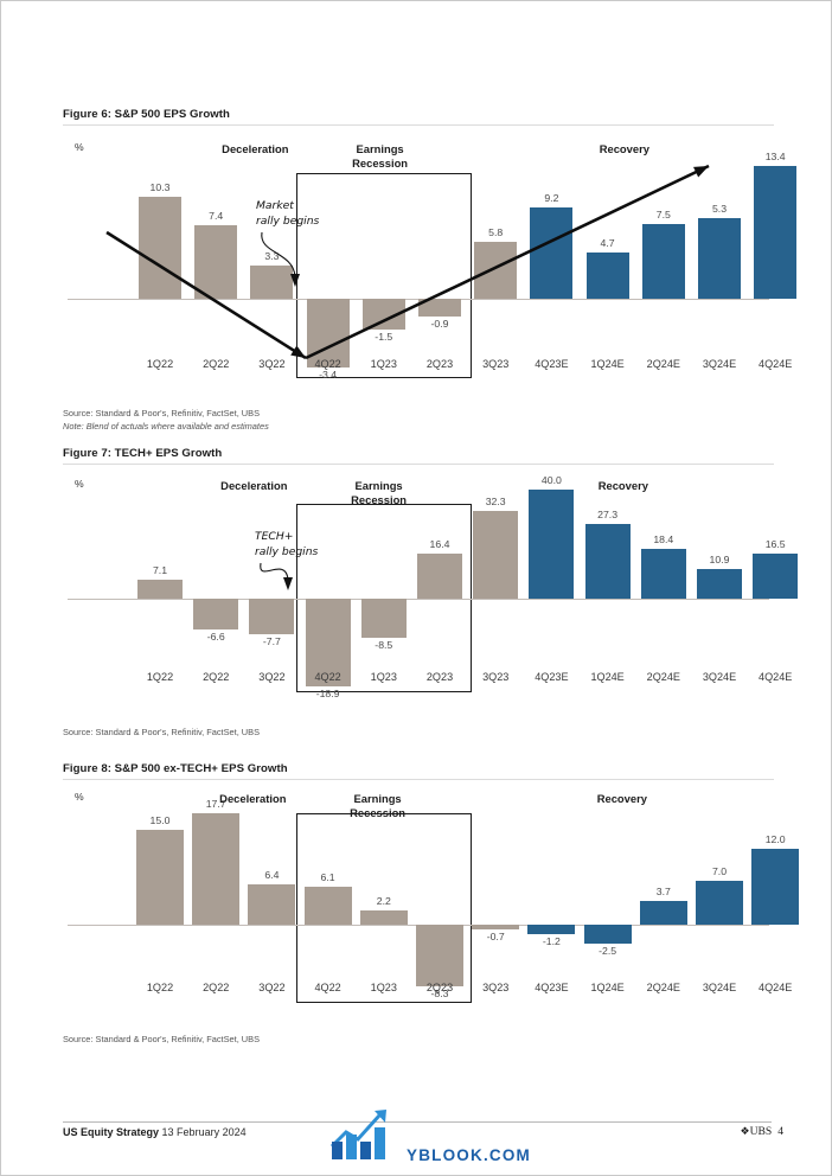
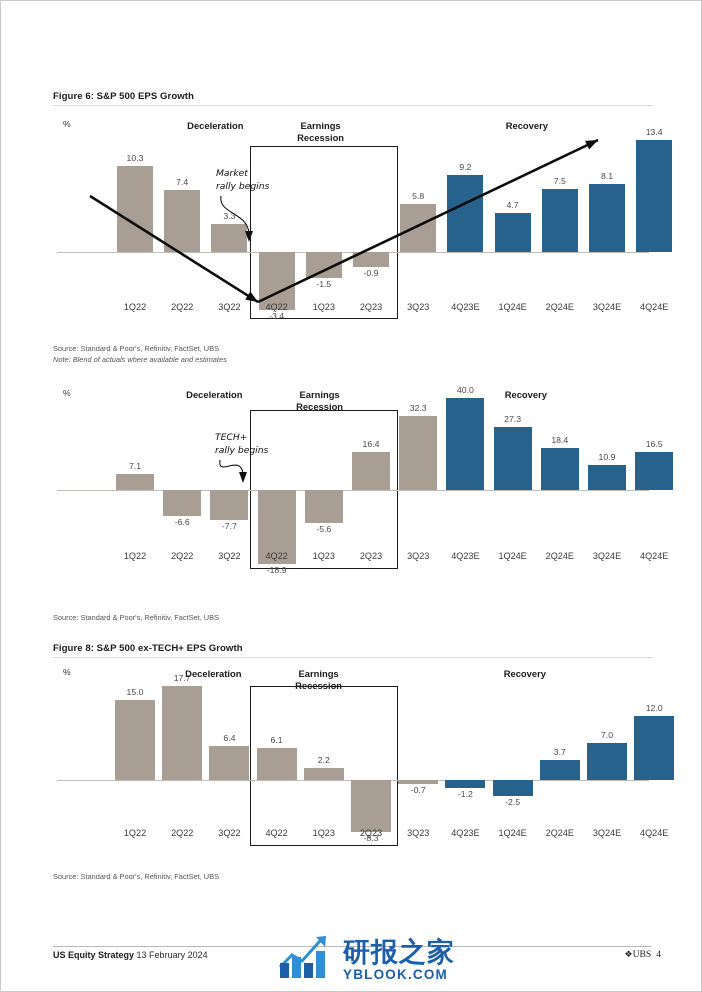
  Figure 6: S&P 500 EPS Growth
  %
  Deceleration
  Earnings
  Recession
  Recovery
  10.3
  1Q22
  7.4
  2Q22
  3.3
  3Q22
  -3.4
  4Q22
  -1.5
  1Q23
  -0.9
  2Q23
  5.8
  3Q23
  9.2
  4Q23E
  4.7
  1Q24E
  7.5
  2Q24E
- 5.3
+ 8.1
  3Q24E
  13.4
  4Q24E
  Market
  rally begins
  Source: Standard & Poor's, Refinitiv, FactSet, UBS
  Note: Blend of actuals where available and estimates
- Figure 7: TECH+ EPS Growth
  %
  Deceleration
  Earnings
  Recession
  Recovery
  7.1
  1Q22
  -6.6
  2Q22
  -7.7
  3Q22
  -18.9
  4Q22
- -8.5
+ -5.6
  1Q23
  16.4
  2Q23
  32.3
  3Q23
  40.0
  4Q23E
  27.3
  1Q24E
  18.4
  2Q24E
  10.9
  3Q24E
  16.5
  4Q24E
  TECH+
  rally begins
  Source: Standard & Poor's, Refinitiv, FactSet, UBS
  Figure 8: S&P 500 ex-TECH+ EPS Growth
  %
  Deceleration
  Earnings
  Recession
  Recovery
  15.0
  1Q22
  17.7
  2Q22
  6.4
  3Q22
  6.1
  4Q22
  2.2
  1Q23
  -8.3
  2Q23
  -0.7
  3Q23
  -1.2
  4Q23E
  -2.5
  1Q24E
  3.7
  2Q24E
  7.0
  3Q24E
  12.0
  4Q24E
  Source: Standard & Poor's, Refinitiv, FactSet, UBS
  US Equity Strategy 13 February 2024
  ❖UBS 4
+ 研报之家
  YBLOOK.COM
